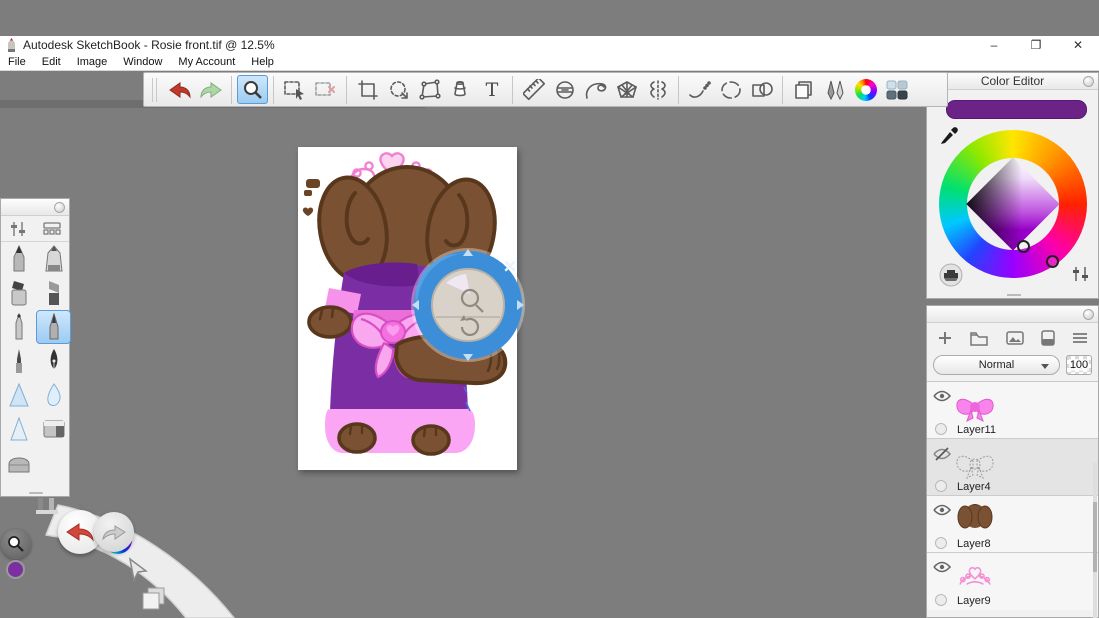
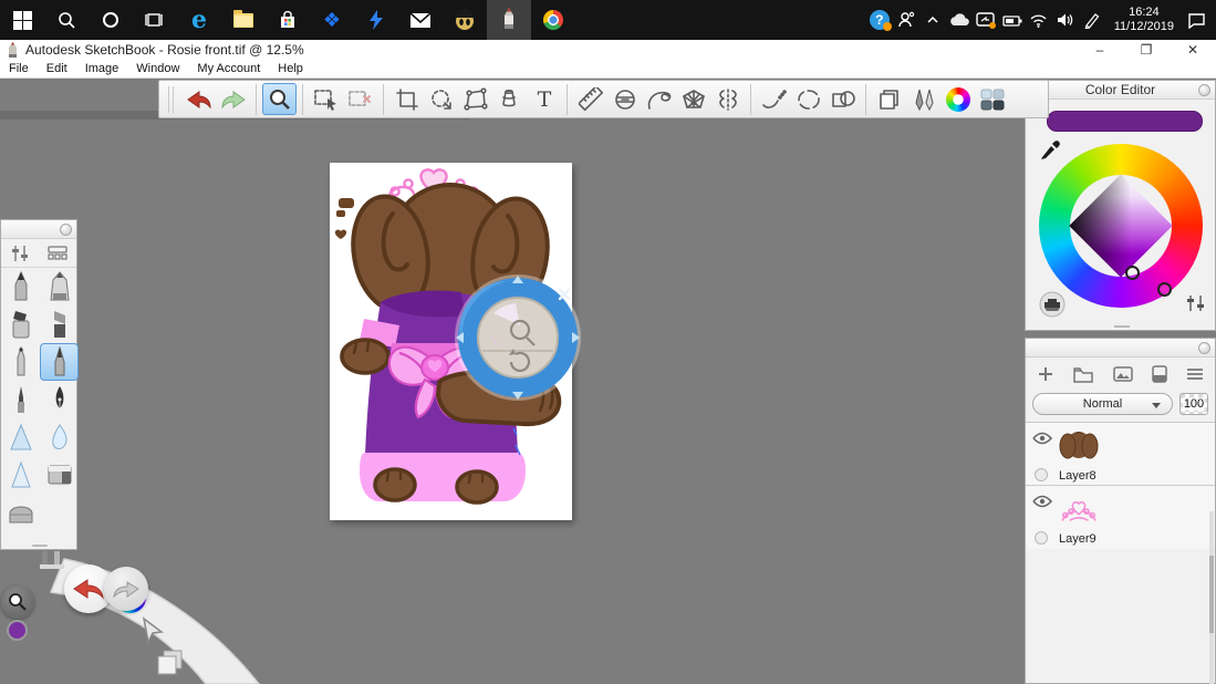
+ e
+ ❖
+ ?
+ 16:24
+ 11/12/2019
  Autodesk SketchBook - Rosie front.tif @ 12.5%
  –
  ❐
  ✕
  File
  Edit
  Image
  Window
  My Account
  Help
  T
  Color Editor
  Normal
  100
- Layer11
- Layer4
  Layer8
  Layer9
